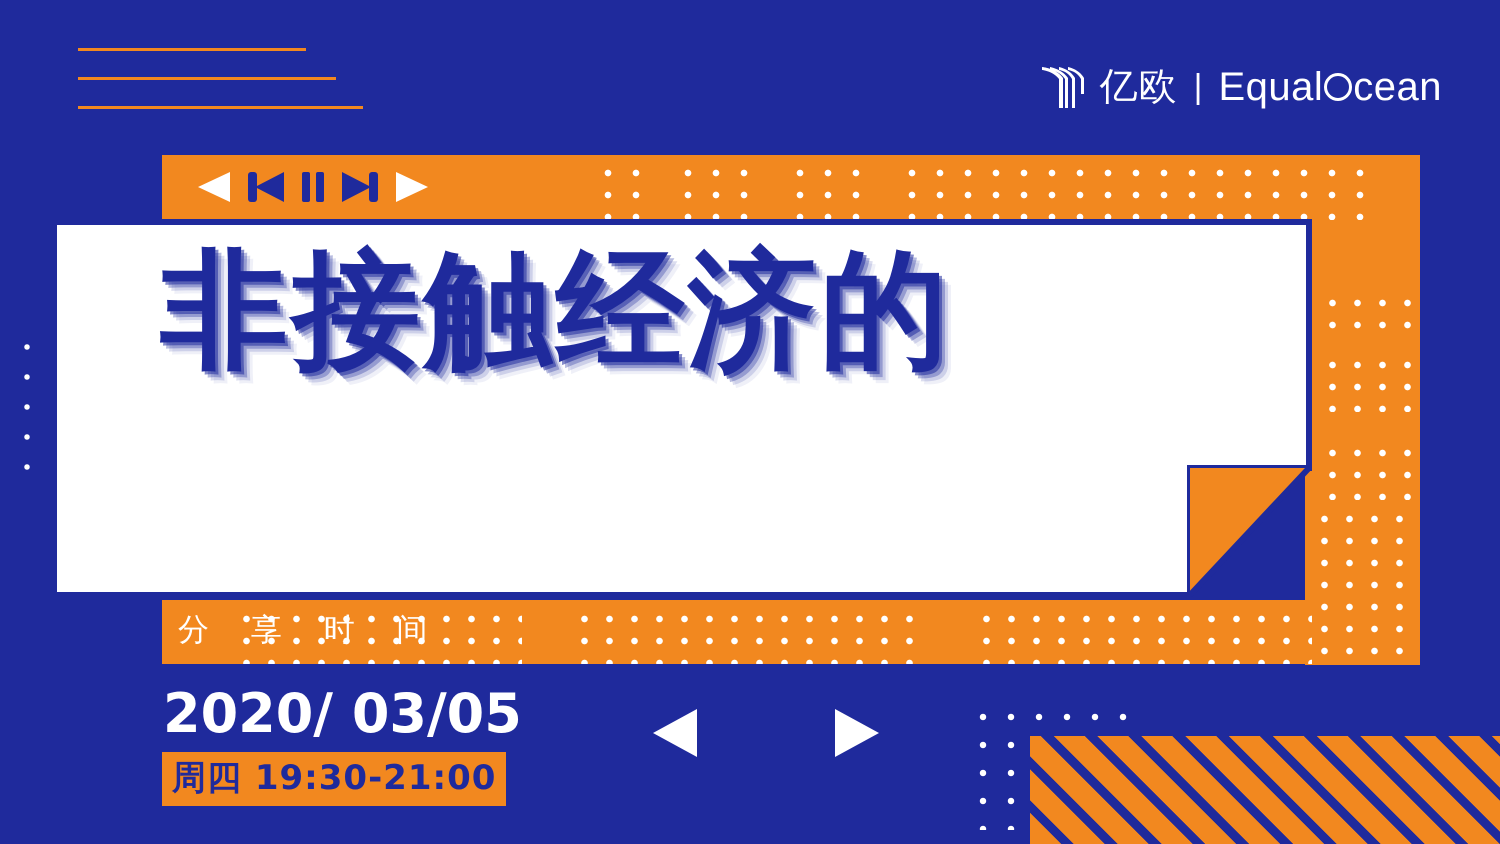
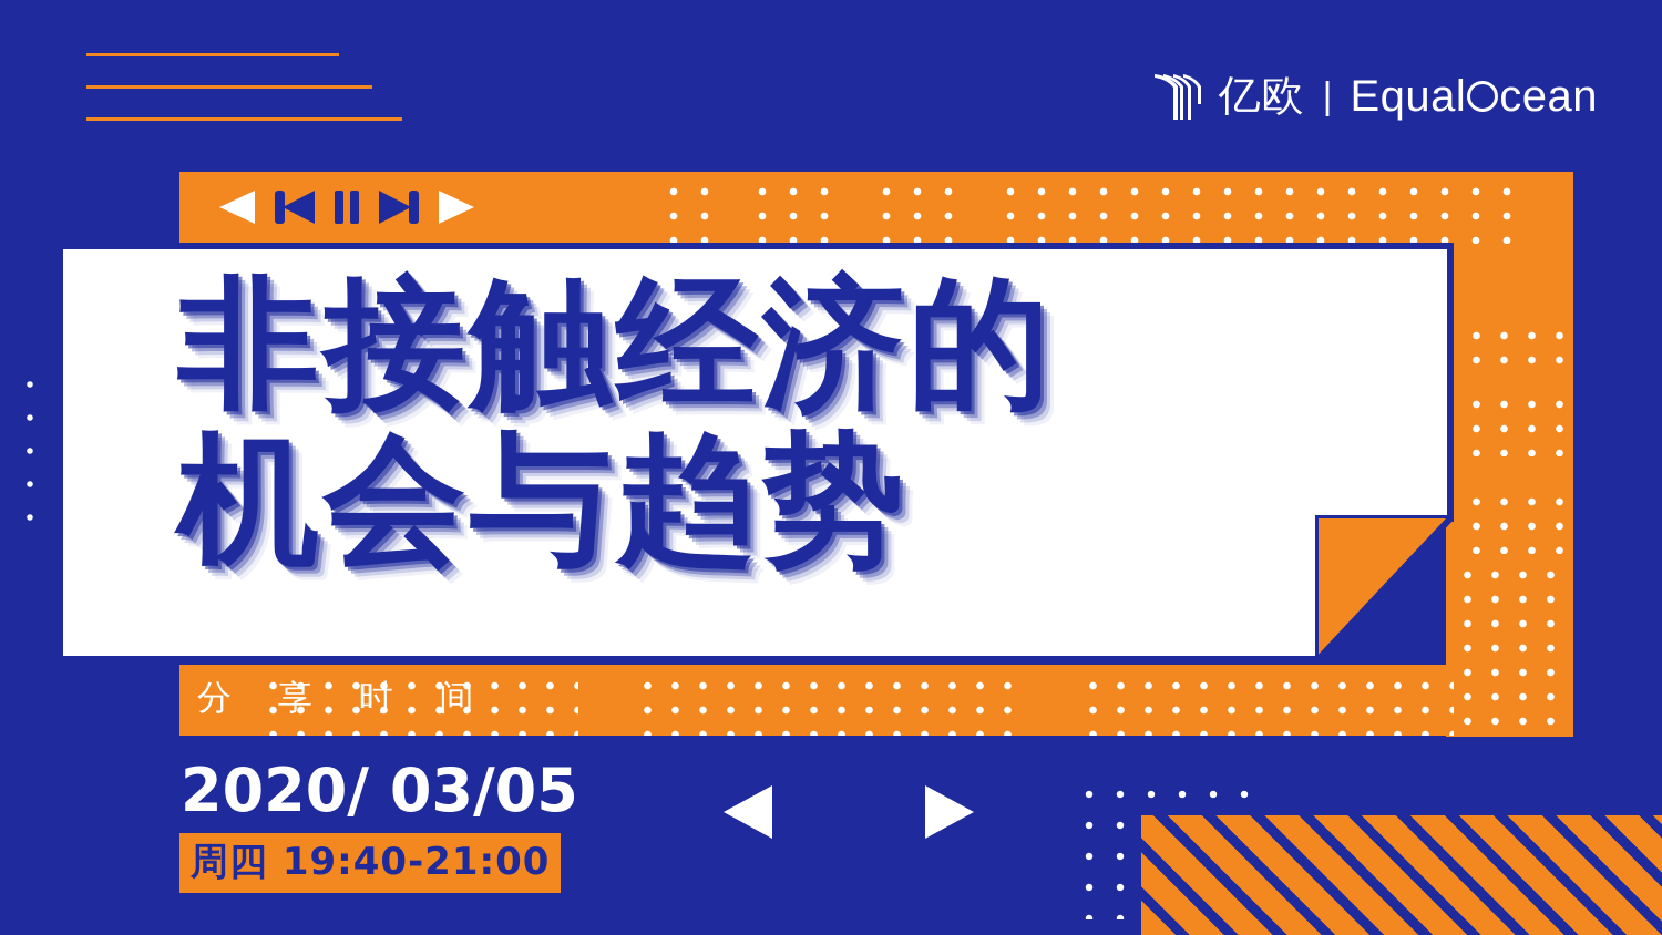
  亿欧
  |
  Equal
  cean
  非接触经济的
+ 机会与趋势
  分 享 时 间
  2020/ 03/05
- 周四 19:30-21:00
+ 周四 19:40-21:00
